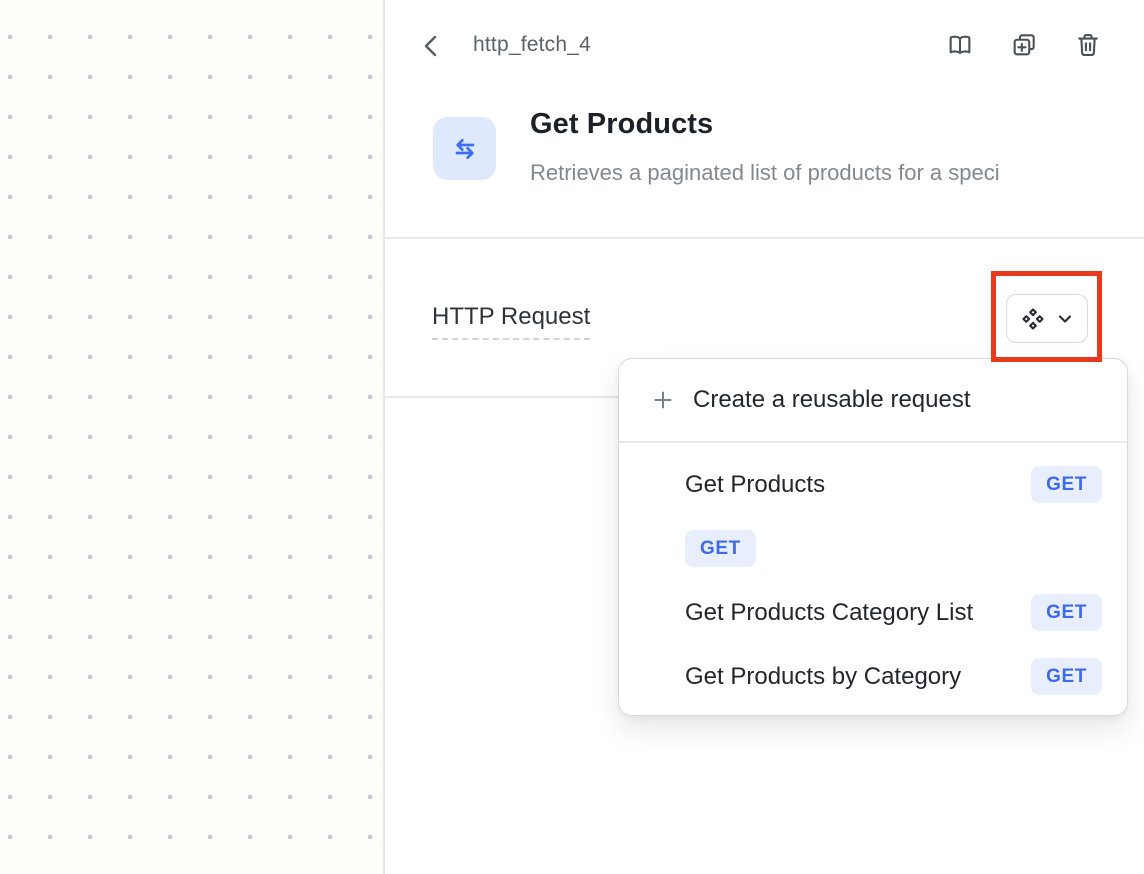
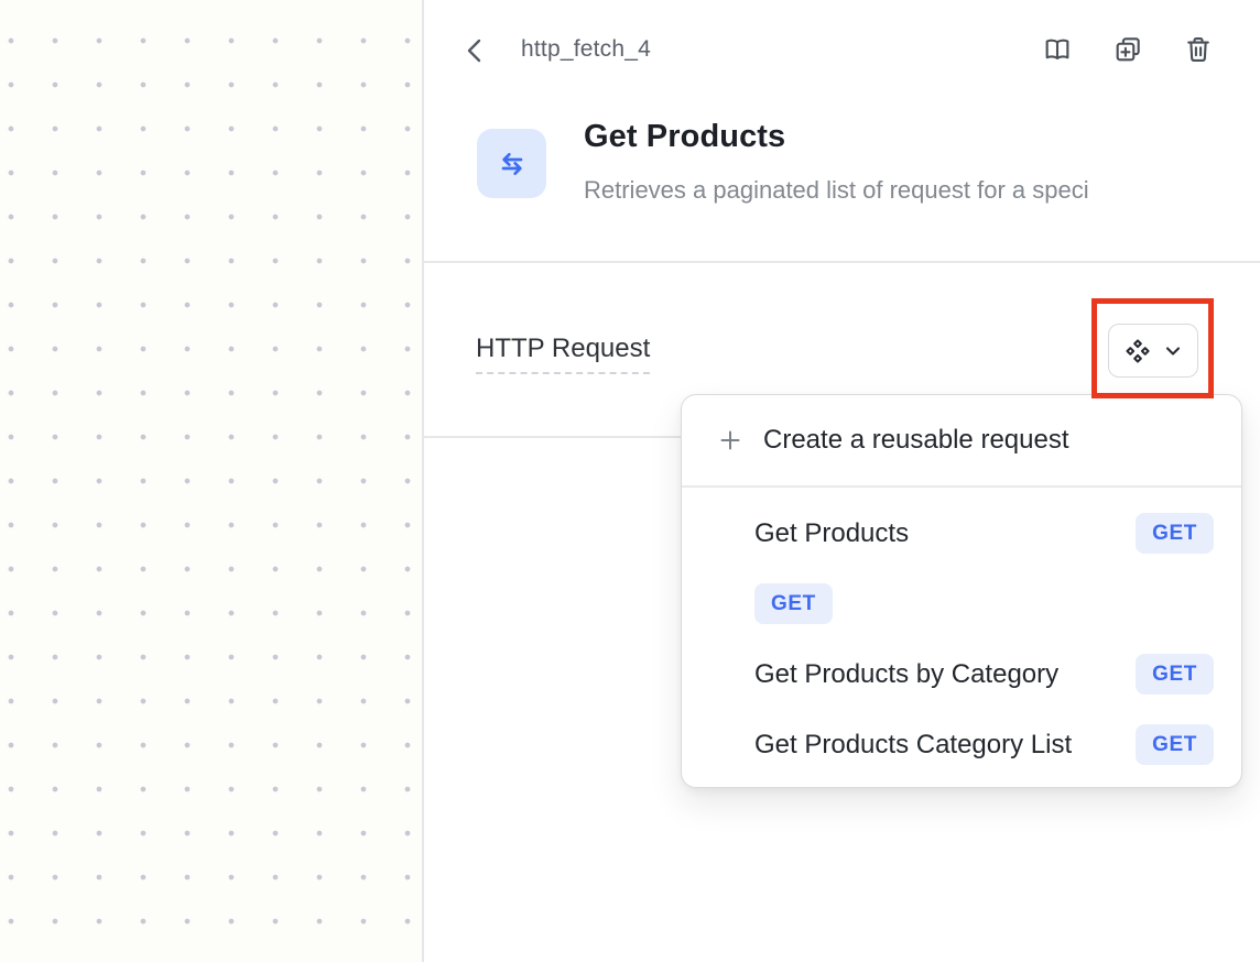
  http_fetch_4
  Get Products
- Retrieves a paginated list of products for a speci
+ Retrieves a paginated list of request for a speci
  HTTP Request
  Create a reusable request
  Get Products
  GET
  GET
- Get Products Category List
+ Get Products by Category
  GET
- Get Products by Category
+ Get Products Category List
  GET
